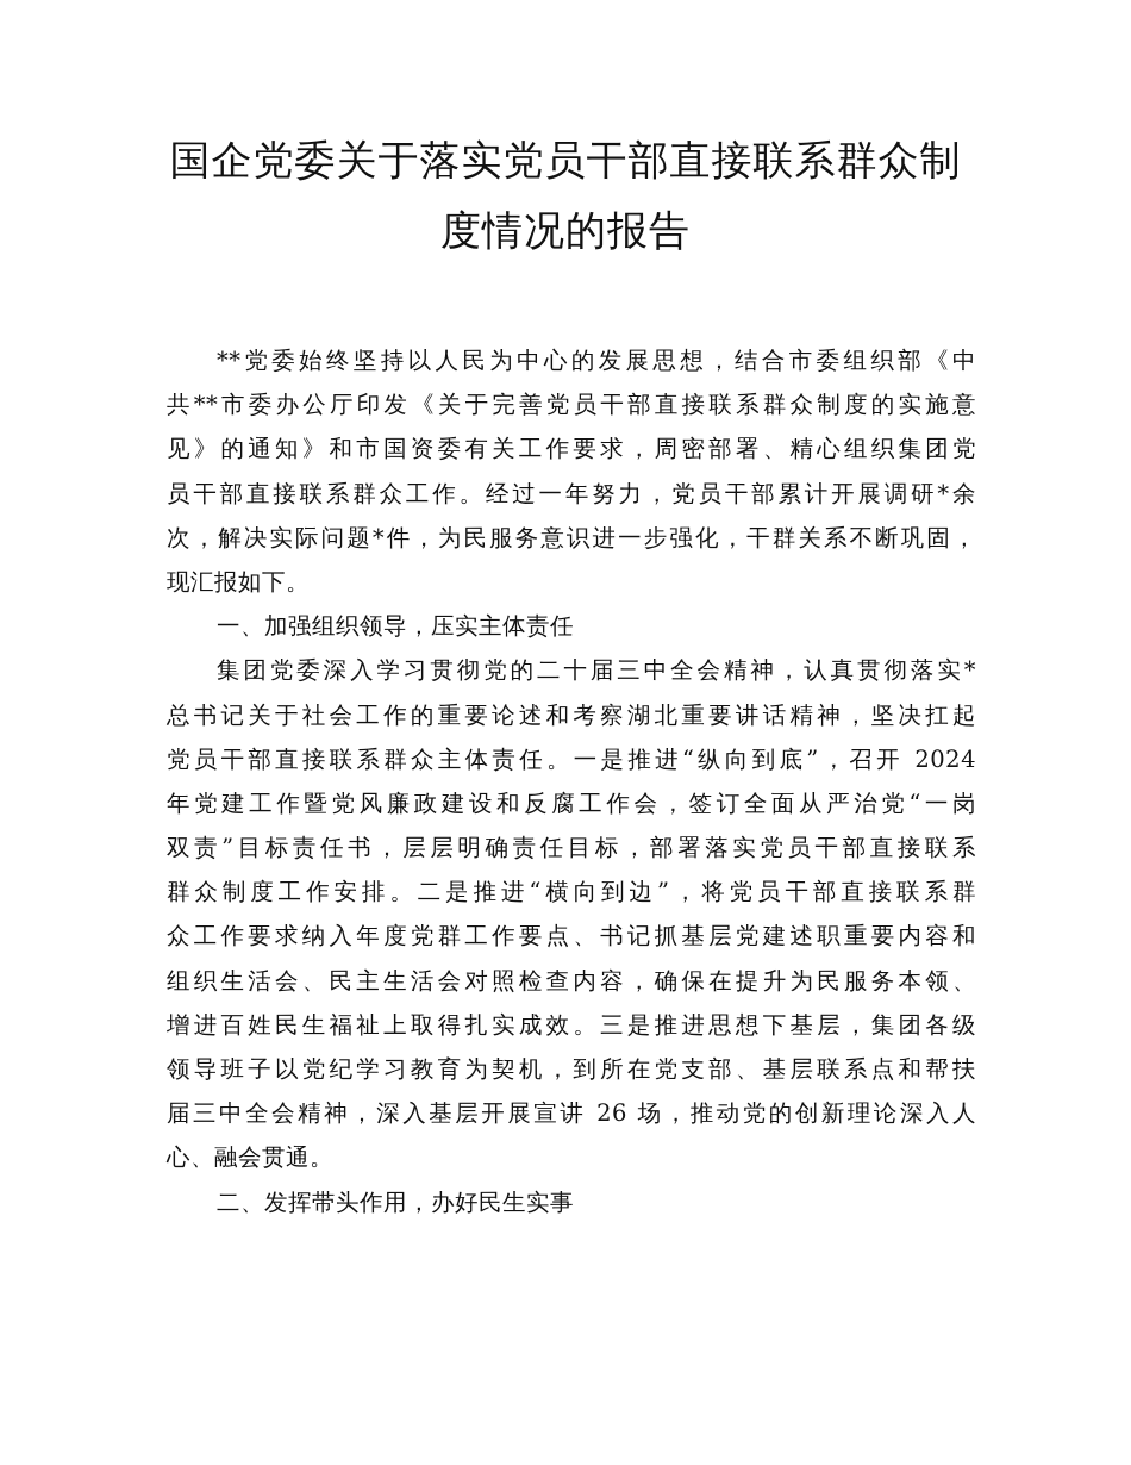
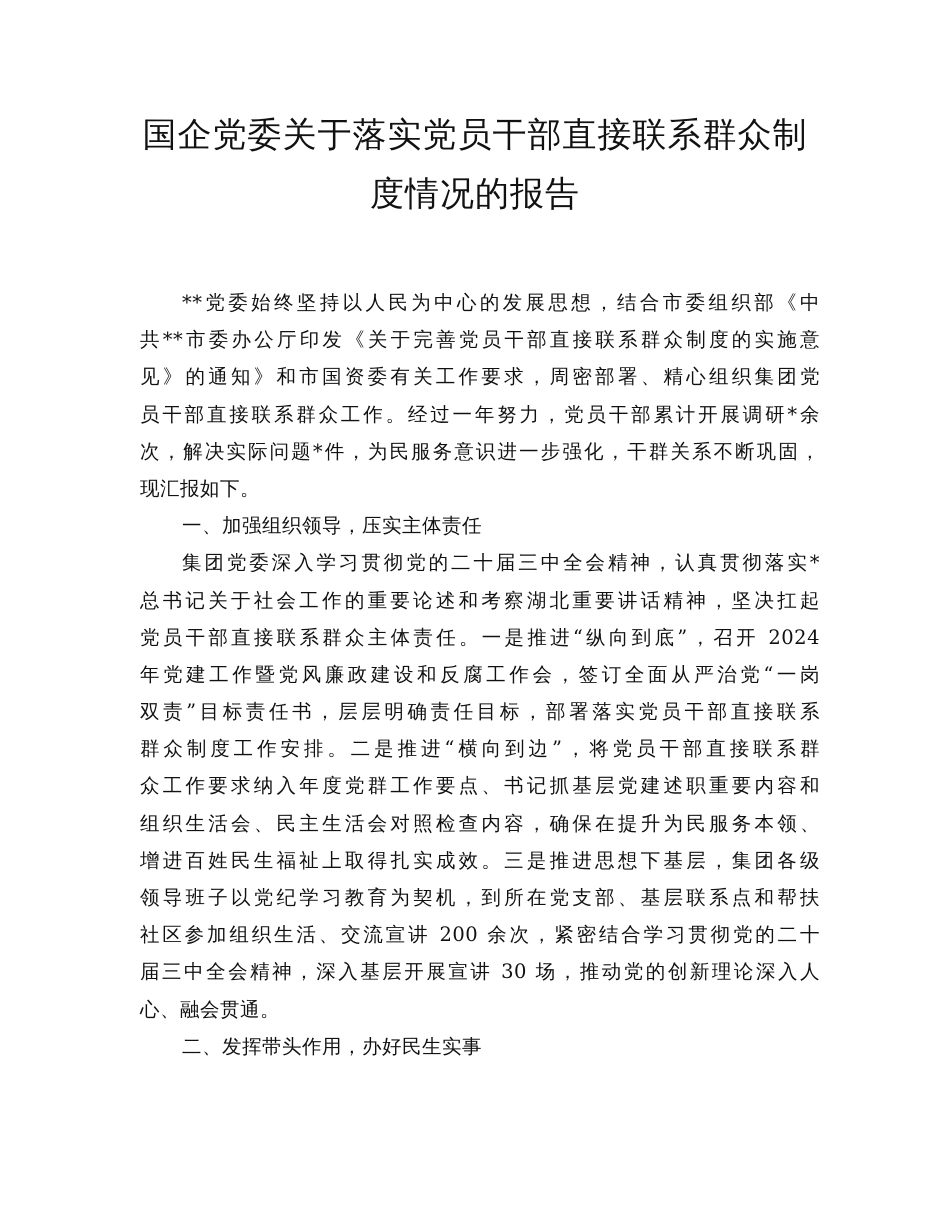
  国企党委关于落实党员干部直接联系群众制
  度情况的报告
  **党委始终坚持以人民为中心的发展思想，结合市委组织部《中
  共**市委办公厅印发《关于完善党员干部直接联系群众制度的实施意
  见》的通知》和市国资委有关工作要求，周密部署、精心组织集团党
  员干部直接联系群众工作。经过一年努力，党员干部累计开展调研*余
  次，解决实际问题*件，为民服务意识进一步强化，干群关系不断巩固，
  现汇报如下。
  一、加强组织领导，压实主体责任
  集团党委深入学习贯彻党的二十届三中全会精神，认真贯彻落实*
  总书记关于社会工作的重要论述和考察湖北重要讲话精神，坚决扛起
  党员干部直接联系群众主体责任。一是推进“纵向到底”，召开 2024
  年党建工作暨党风廉政建设和反腐工作会，签订全面从严治党“一岗
  双责”目标责任书，层层明确责任目标，部署落实党员干部直接联系
  群众制度工作安排。二是推进“横向到边”，将党员干部直接联系群
  众工作要求纳入年度党群工作要点、书记抓基层党建述职重要内容和
  组织生活会、民主生活会对照检查内容，确保在提升为民服务本领、
  增进百姓民生福祉上取得扎实成效。三是推进思想下基层，集团各级
  领导班子以党纪学习教育为契机，到所在党支部、基层联系点和帮扶
+ 社区参加组织生活、交流宣讲 200 余次，紧密结合学习贯彻党的二十
- 届三中全会精神，深入基层开展宣讲 26 场，推动党的创新理论深入人
+ 届三中全会精神，深入基层开展宣讲 30 场，推动党的创新理论深入人
  心、融会贯通。
  二、发挥带头作用，办好民生实事
